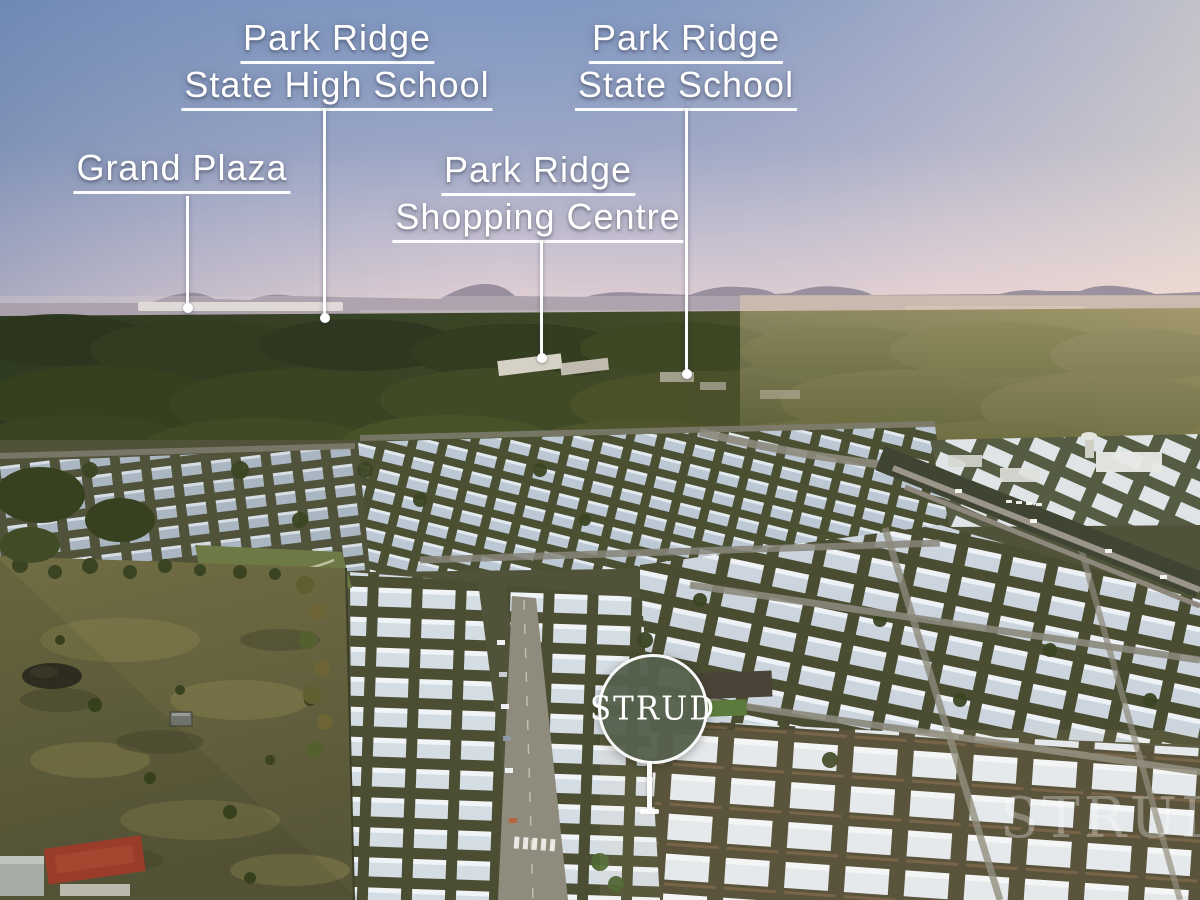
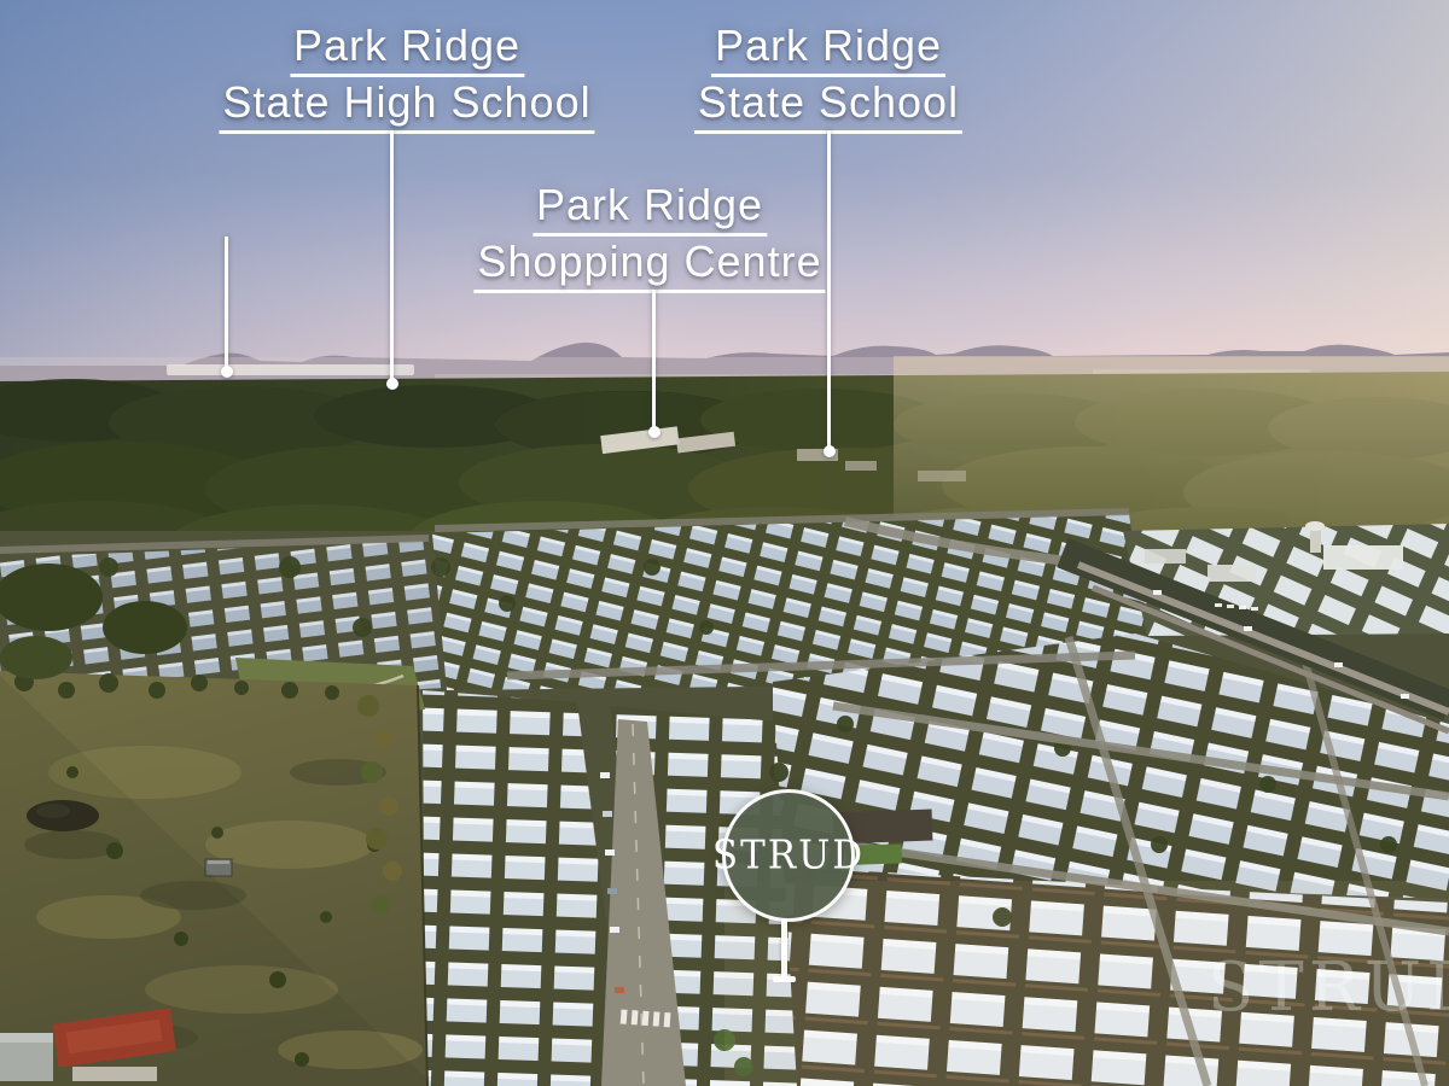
  Park Ridge
  State High School
  Park Ridge
  State School
- Grand Plaza
  Park Ridge
  Shopping Centre
  STRUD
  STRU
